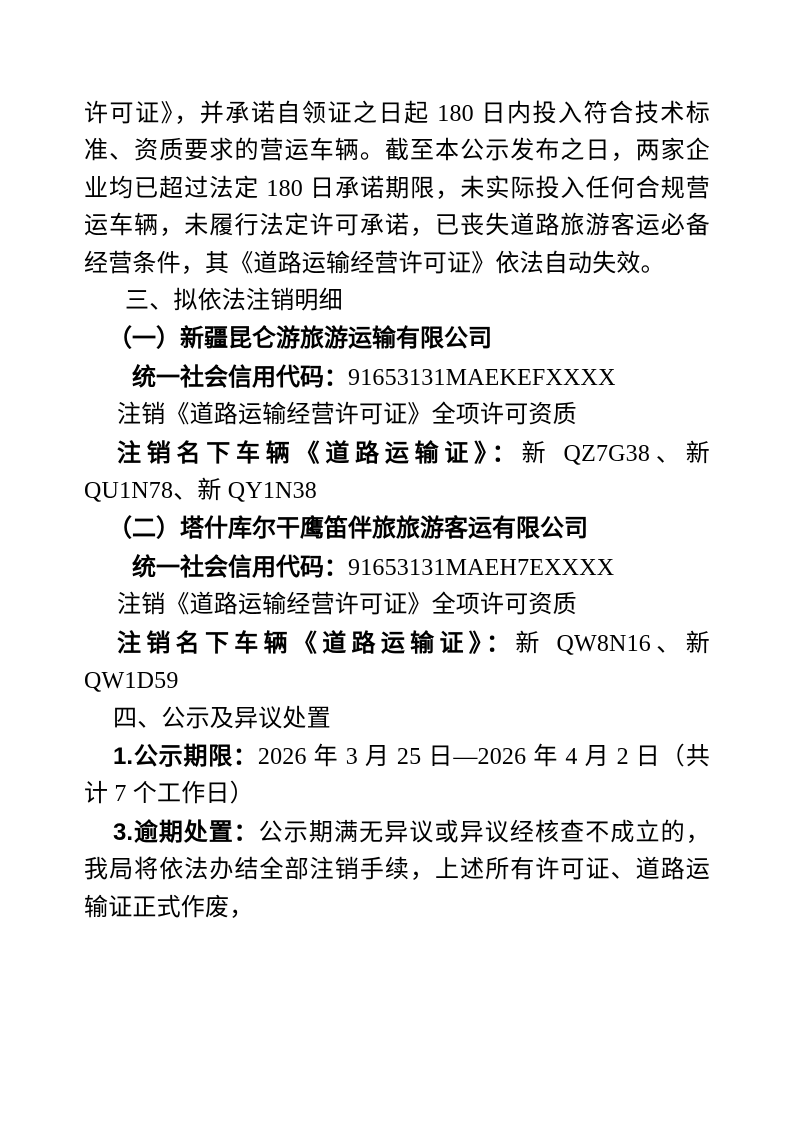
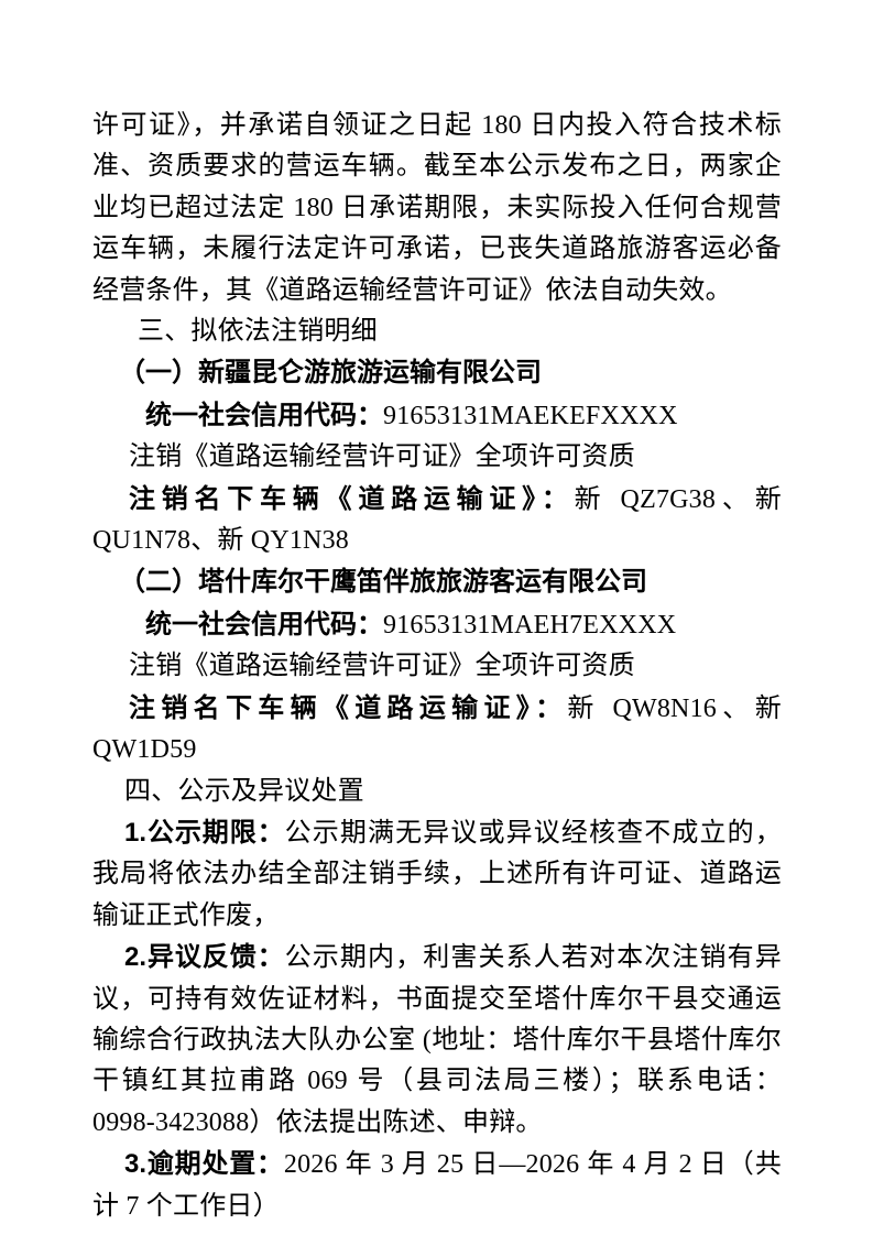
  许可证》，并承诺自领证之日起 180 日内投入符合技术标准、资质要求的营运车辆。截至本公示发布之日，两家企业均已超过法定 180 日承诺期限，未实际投入任何合规营运车辆，未履行法定许可承诺，已丧失道路旅游客运必备经营条件，其《道路运输经营许可证》依法自动失效。
  三、拟依法注销明细
  （一）新疆昆仑游旅游运输有限公司
  统一社会信用代码：91653131MAEKEFXXXX
  注销《道路运输经营许可证》全项许可资质
  注销名下车辆《道路运输证》：新 QZ7G38、新 QU1N78、新 QY1N38
  （二）塔什库尔干鹰笛伴旅旅游客运有限公司
  统一社会信用代码：91653131MAEH7EXXXX
  注销《道路运输经营许可证》全项许可资质
  注销名下车辆《道路运输证》：新 QW8N16、新 QW1D59
  四、公示及异议处置
- 1.公示期限：2026 年 3 月 25 日—2026 年 4 月 2 日（共计 7 个工作日）
+ 1.公示期限：公示期满无异议或异议经核查不成立的，我局将依法办结全部注销手续，上述所有许可证、道路运输证正式作废，
+ 2.异议反馈：公示期内，利害关系人若对本次注销有异议，可持有效佐证材料，书面提交至塔什库尔干县交通运输综合行政执法大队办公室 (地址：塔什库尔干县塔什库尔干镇红其拉甫路 069 号（县司法局三楼）；联系电话：0998-3423088）依法提出陈述、申辩。
- 3.逾期处置：公示期满无异议或异议经核查不成立的，我局将依法办结全部注销手续，上述所有许可证、道路运输证正式作废，
+ 3.逾期处置：2026 年 3 月 25 日—2026 年 4 月 2 日（共计 7 个工作日）
